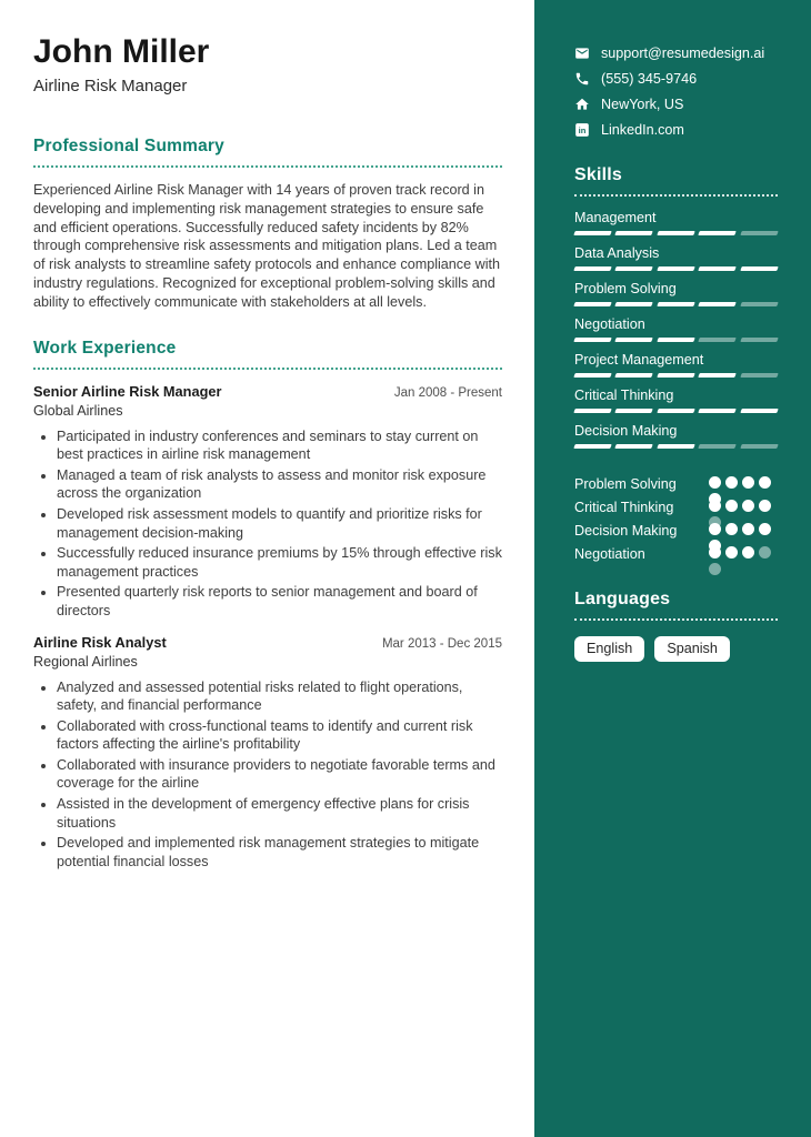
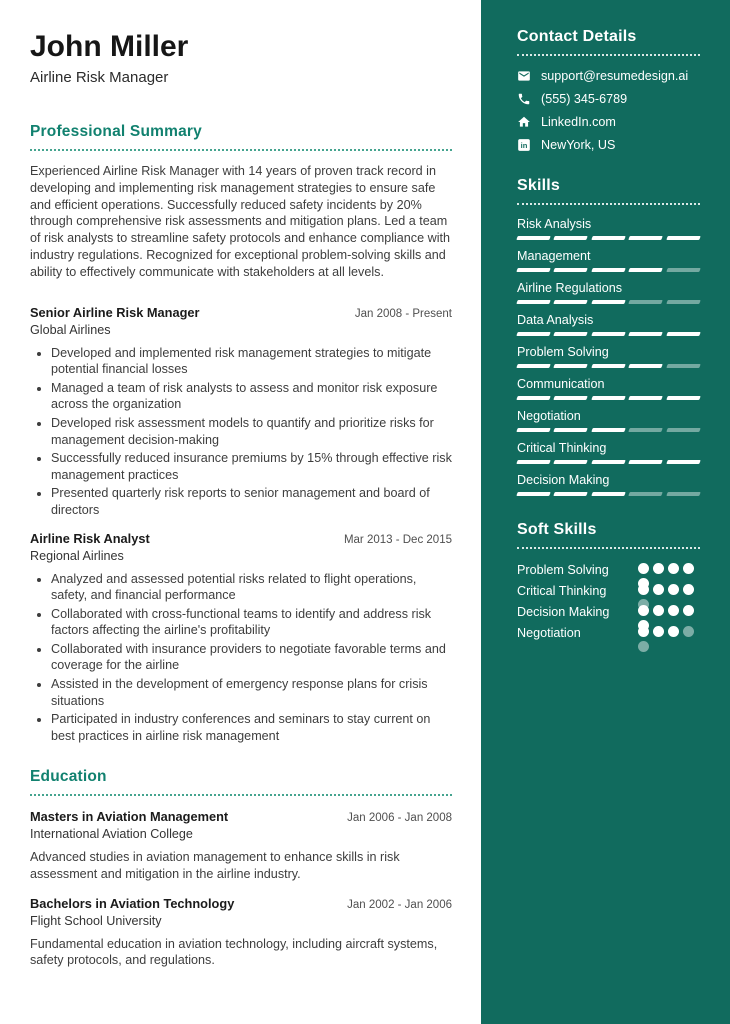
  John Miller
  Airline Risk Manager
  Professional Summary
- Experienced Airline Risk Manager with 14 years of proven track record in developing and implementing risk management strategies to ensure safe and efficient operations. Successfully reduced safety incidents by 82% through comprehensive risk assessments and mitigation plans. Led a team of risk analysts to streamline safety protocols and enhance compliance with industry regulations. Recognized for exceptional problem-solving skills and ability to effectively communicate with stakeholders at all levels.
+ Experienced Airline Risk Manager with 14 years of proven track record in developing and implementing risk management strategies to ensure safe and efficient operations. Successfully reduced safety incidents by 20% through comprehensive risk assessments and mitigation plans. Led a team of risk analysts to streamline safety protocols and enhance compliance with industry regulations. Recognized for exceptional problem-solving skills and ability to effectively communicate with stakeholders at all levels.
- Work Experience
  Senior Airline Risk Manager
  Jan 2008 - Present
  Global Airlines
- Participated in industry conferences and seminars to stay current on best practices in airline risk management
+ Developed and implemented risk management strategies to mitigate potential financial losses
  Managed a team of risk analysts to assess and monitor risk exposure across the organization
  Developed risk assessment models to quantify and prioritize risks for management decision-making
  Successfully reduced insurance premiums by 15% through effective risk management practices
  Presented quarterly risk reports to senior management and board of directors
  Airline Risk Analyst
  Mar 2013 - Dec 2015
  Regional Airlines
  Analyzed and assessed potential risks related to flight operations, safety, and financial performance
- Collaborated with cross-functional teams to identify and current risk factors affecting the airline's profitability
+ Collaborated with cross-functional teams to identify and address risk factors affecting the airline's profitability
  Collaborated with insurance providers to negotiate favorable terms and coverage for the airline
- Assisted in the development of emergency effective plans for crisis situations
+ Assisted in the development of emergency response plans for crisis situations
- Developed and implemented risk management strategies to mitigate potential financial losses
+ Participated in industry conferences and seminars to stay current on best practices in airline risk management
+ Education
+ Masters in Aviation Management
+ Jan 2006 - Jan 2008
+ International Aviation College
+ Advanced studies in aviation management to enhance skills in risk assessment and mitigation in the airline industry.
+ Bachelors in Aviation Technology
+ Jan 2002 - Jan 2006
+ Flight School University
+ Fundamental education in aviation technology, including aircraft systems, safety protocols, and regulations.
+ Contact Details
  support@resumedesign.ai
- (555) 345-9746
+ (555) 345-6789
- NewYork, US
+ LinkedIn.com
  in
- LinkedIn.com
+ NewYork, US
  Skills
+ Risk Analysis
  Management
+ Airline Regulations
  Data Analysis
  Problem Solving
+ Communication
  Negotiation
- Project Management
  Critical Thinking
  Decision Making
+ Soft Skills
  Problem Solving
  Critical Thinking
  Decision Making
  Negotiation
- Languages
- English
- Spanish
